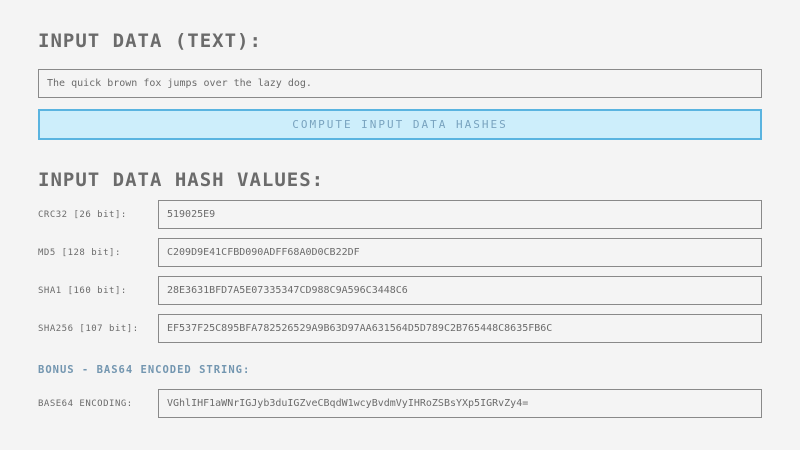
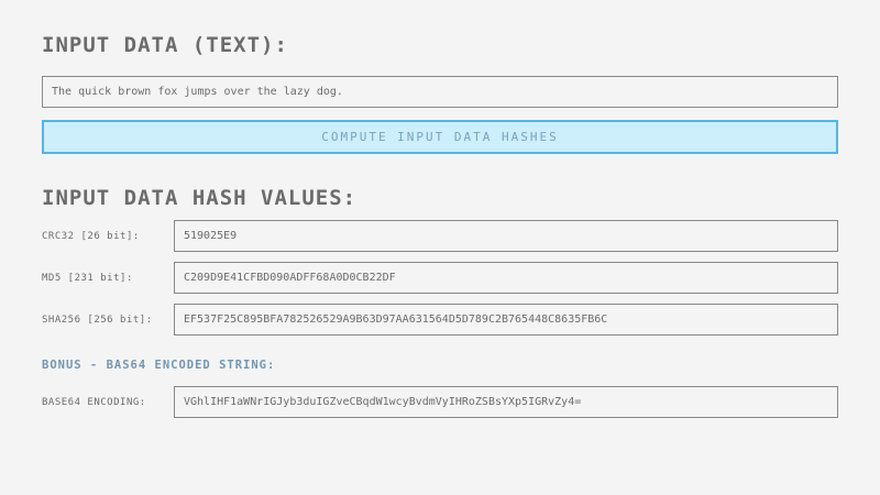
  INPUT DATA (TEXT):
  The quick brown fox jumps over the lazy dog.
  COMPUTE INPUT DATA HASHES
  INPUT DATA HASH VALUES:
  CRC32 [26 bit]:
  519025E9
- MD5 [128 bit]:
+ MD5 [231 bit]:
  C209D9E41CFBD090ADFF68A0D0CB22DF
- SHA1 [160 bit]:
- 28E3631BFD7A5E07335347CD988C9A596C3448C6
- SHA256 [107 bit]:
+ SHA256 [256 bit]:
  EF537F25C895BFA782526529A9B63D97AA631564D5D789C2B765448C8635FB6C
  BONUS - BAS64 ENCODED STRING:
  BASE64 ENCODING:
  VGhlIHF1aWNrIGJyb3duIGZveCBqdW1wcyBvdmVyIHRoZSBsYXp5IGRvZy4=
